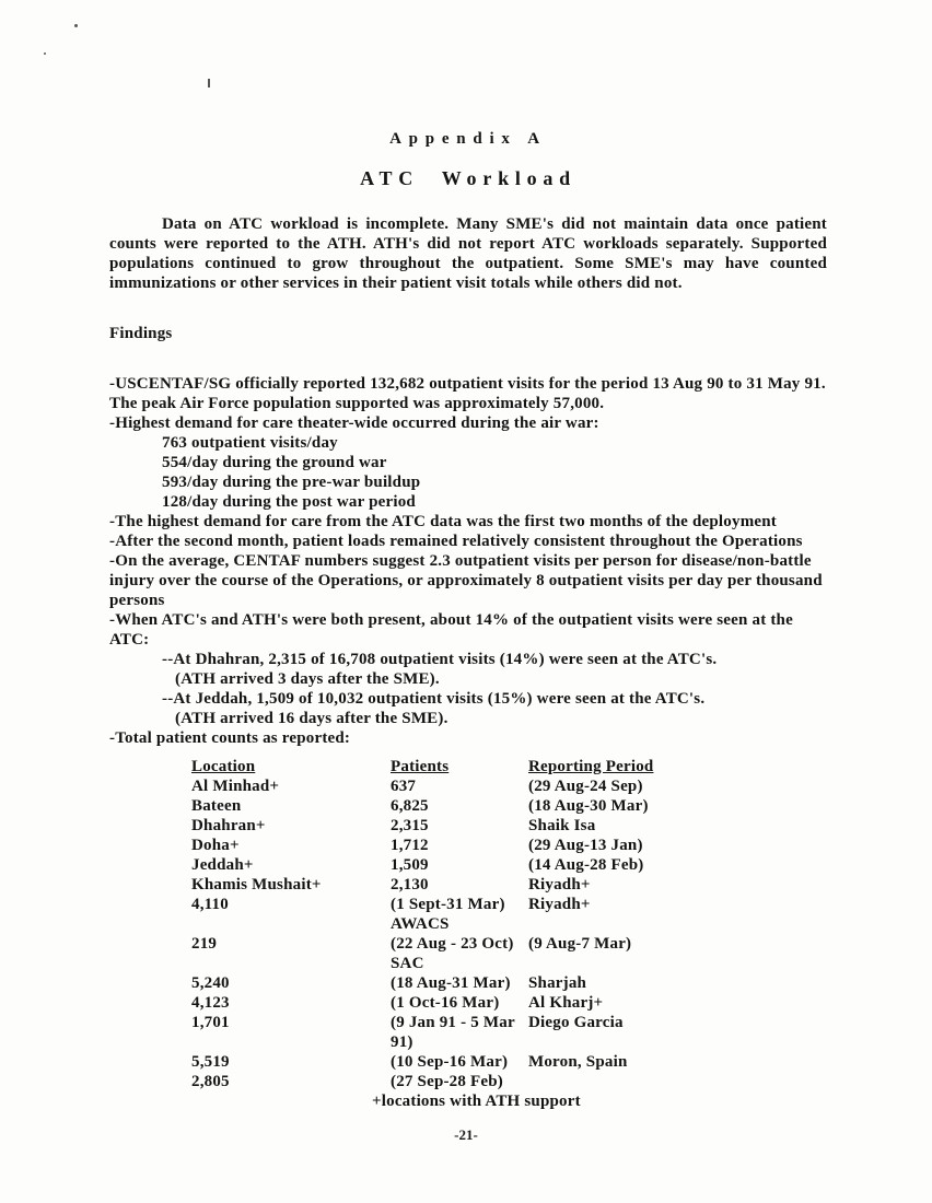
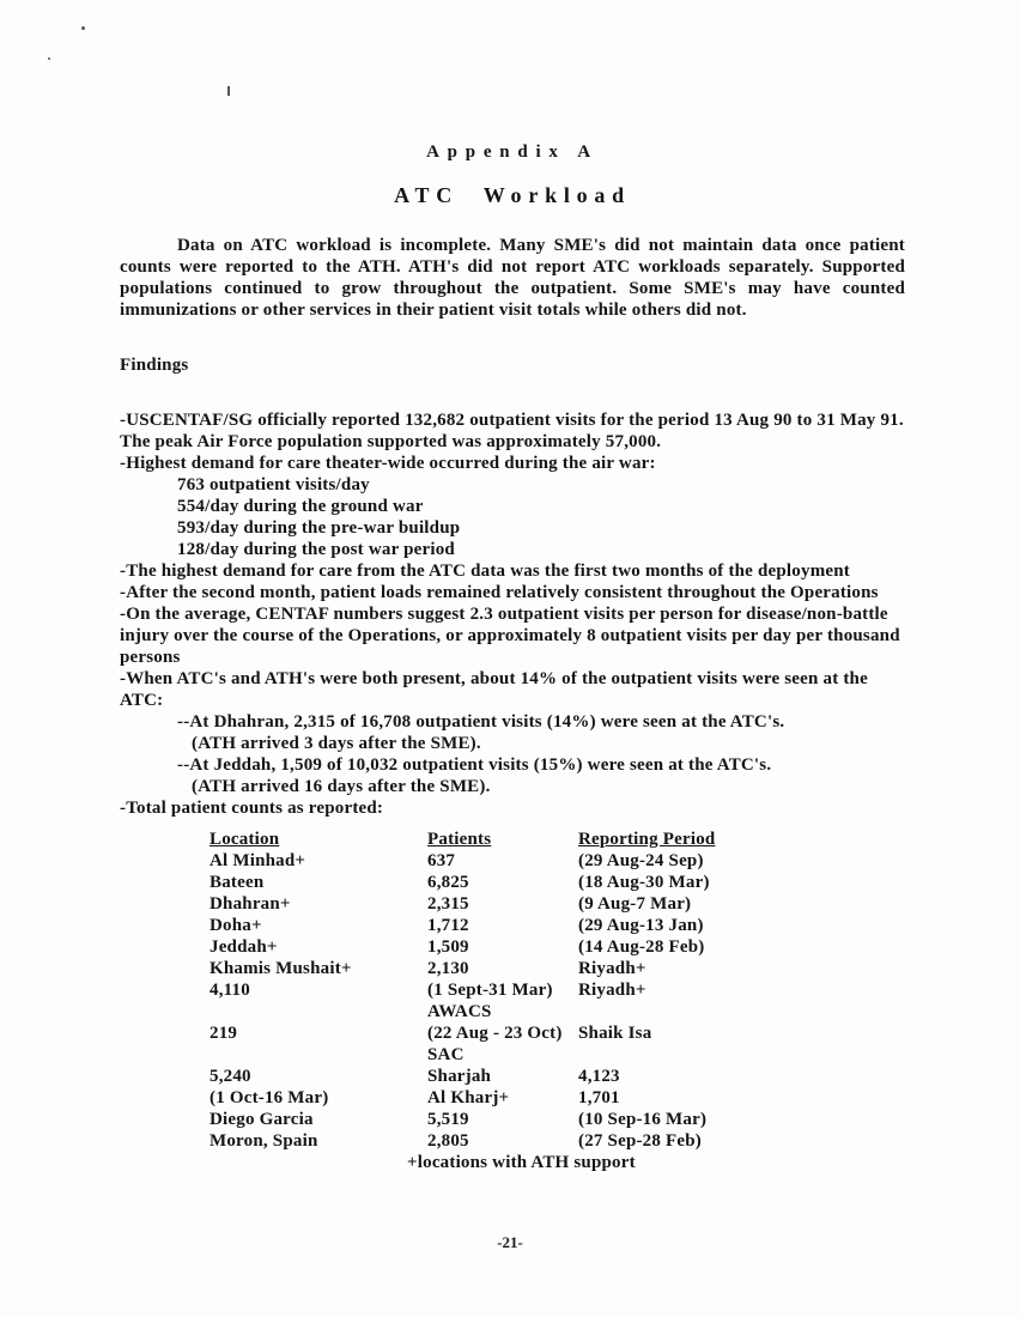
  Appendix A
  ATC Workload
  Data on ATC workload is incomplete. Many SME's did not maintain data once patient counts were reported to the ATH. ATH's did not report ATC workloads separately. Supported populations continued to grow throughout the outpatient. Some SME's may have counted immunizations or other services in their patient visit totals while others did not.
  Findings
  -USCENTAF/SG officially reported 132,682 outpatient visits for the period 13 Aug 90 to 31 May 91. The peak Air Force population supported was approximately 57,000.
  -Highest demand for care theater-wide occurred during the air war:
  763 outpatient visits/day
  554/day during the ground war
  593/day during the pre-war buildup
  128/day during the post war period
  -The highest demand for care from the ATC data was the first two months of the deployment
  -After the second month, patient loads remained relatively consistent throughout the Operations
  -On the average, CENTAF numbers suggest 2.3 outpatient visits per person for disease/non-battle injury over the course of the Operations, or approximately 8 outpatient visits per day per thousand persons
  -When ATC's and ATH's were both present, about 14% of the outpatient visits were seen at the ATC:
  --At Dhahran, 2,315 of 16,708 outpatient visits (14%) were seen at the ATC's.
  (ATH arrived 3 days after the SME).
  --At Jeddah, 1,509 of 10,032 outpatient visits (15%) were seen at the ATC's.
  (ATH arrived 16 days after the SME).
  -Total patient counts as reported:
  Location
  Patients
  Reporting Period
  Al Minhad+
  637
  (29 Aug-24 Sep)
  Bateen
  6,825
  (18 Aug-30 Mar)
  Dhahran+
  2,315
- Shaik Isa
+ (9 Aug-7 Mar)
  Doha+
  1,712
  (29 Aug-13 Jan)
  Jeddah+
  1,509
  (14 Aug-28 Feb)
  Khamis Mushait+
  2,130
  Riyadh+
  4,110
  (1 Sept-31 Mar) AWACS
  Riyadh+
  219
  (22 Aug - 23 Oct) SAC
- (9 Aug-7 Mar)
+ Shaik Isa
  5,240
- (18 Aug-31 Mar)
  Sharjah
  4,123
  (1 Oct-16 Mar)
  Al Kharj+
  1,701
- (9 Jan 91 - 5 Mar 91)
  Diego Garcia
  5,519
  (10 Sep-16 Mar)
  Moron, Spain
  2,805
  (27 Sep-28 Feb)
  +locations with ATH support
  -21-
